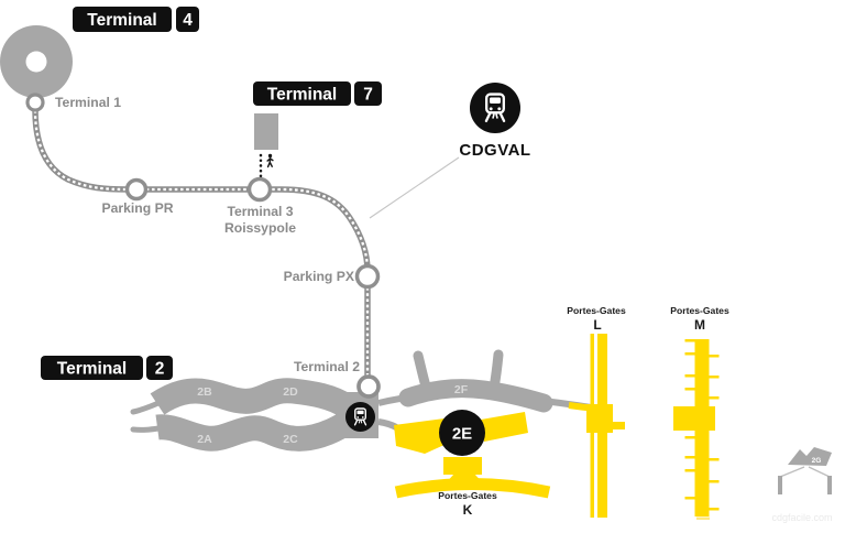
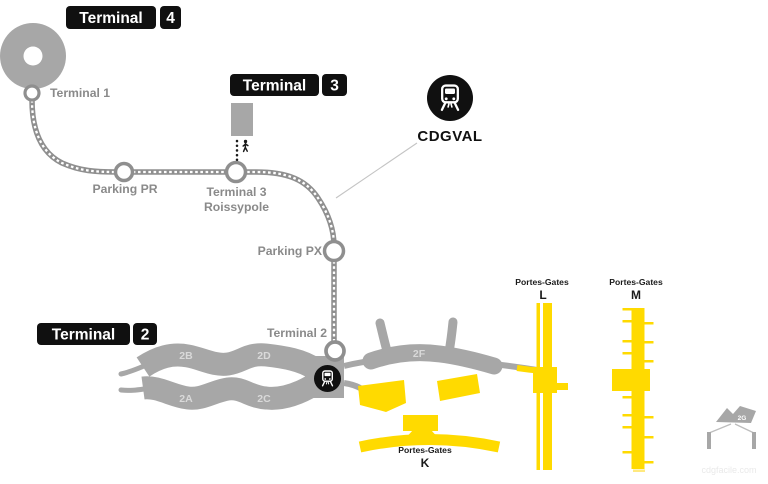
  Terminal
  4
  Terminal
- 7
+ 3
  Terminal
  2
  Terminal 1
  Parking PR
  Terminal 3
  Roissypole
  Parking PX
  Terminal 2
  CDGVAL
  2B
  2D
  2A
  2C
  2F
- 2E
  Portes-Gates
  L
  Portes-Gates
  M
  Portes-Gates
  K
